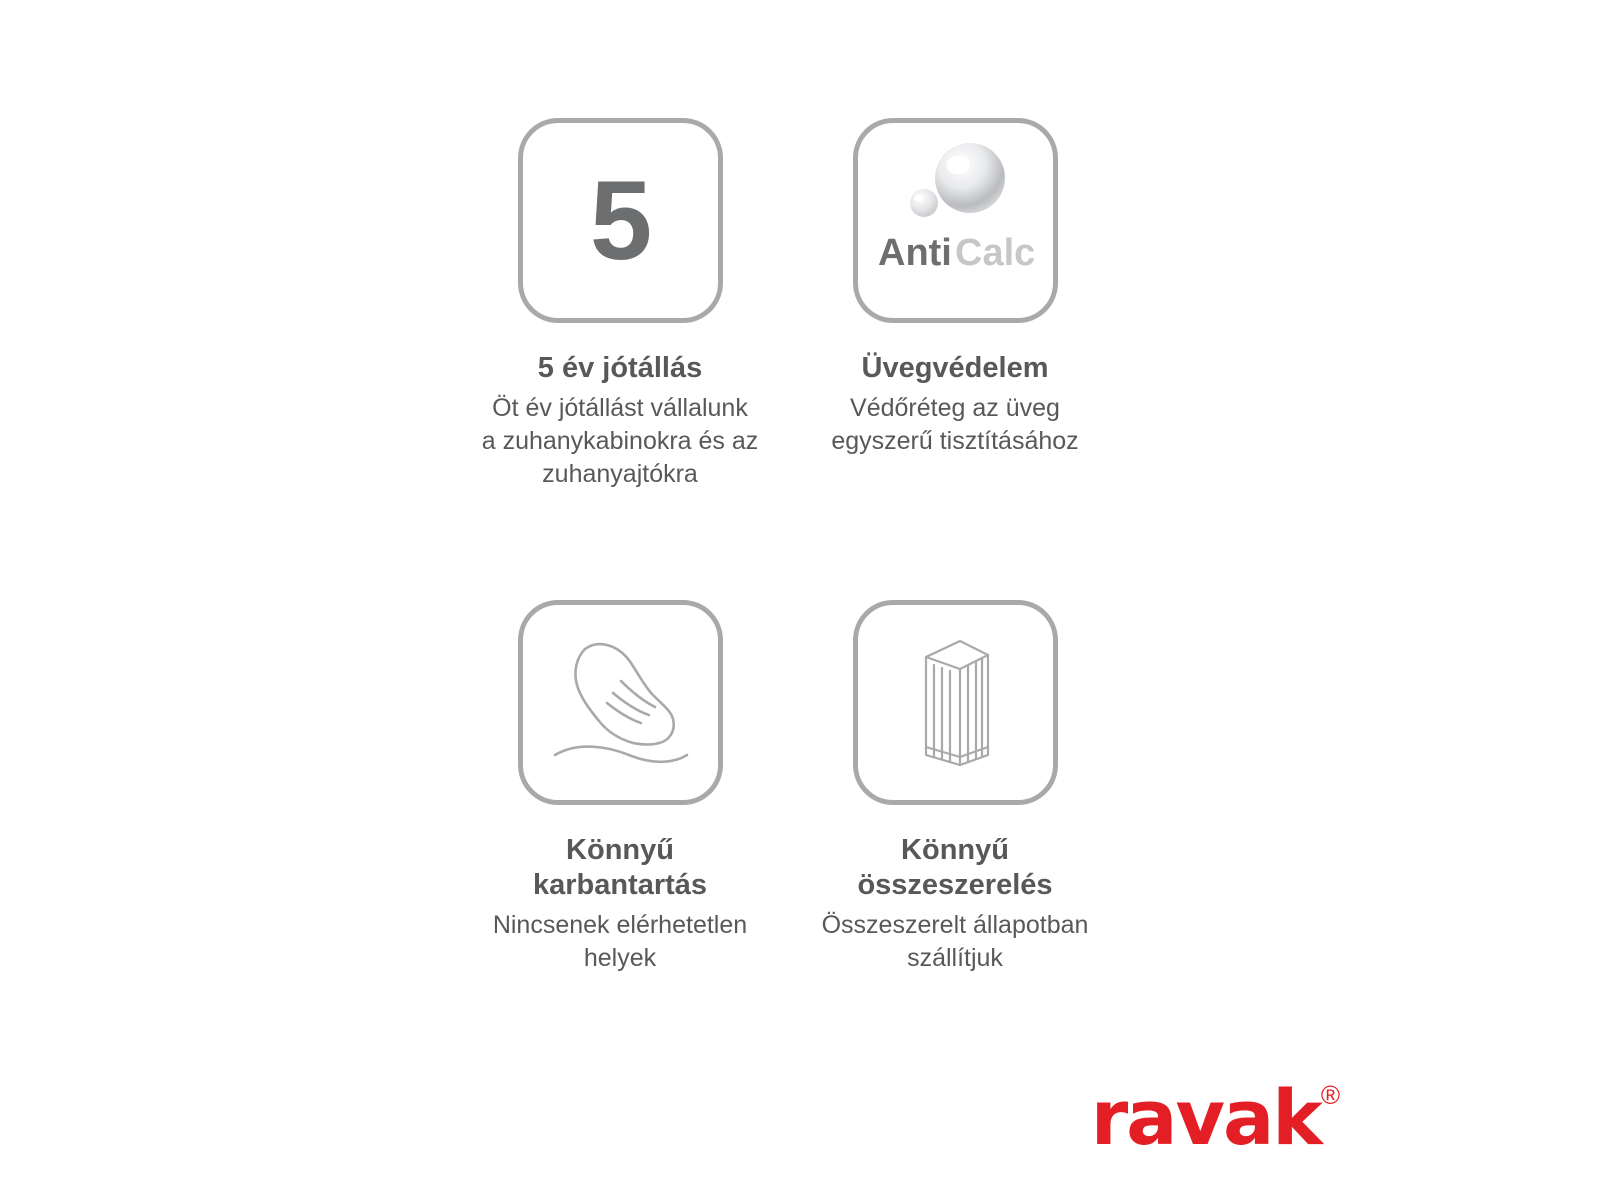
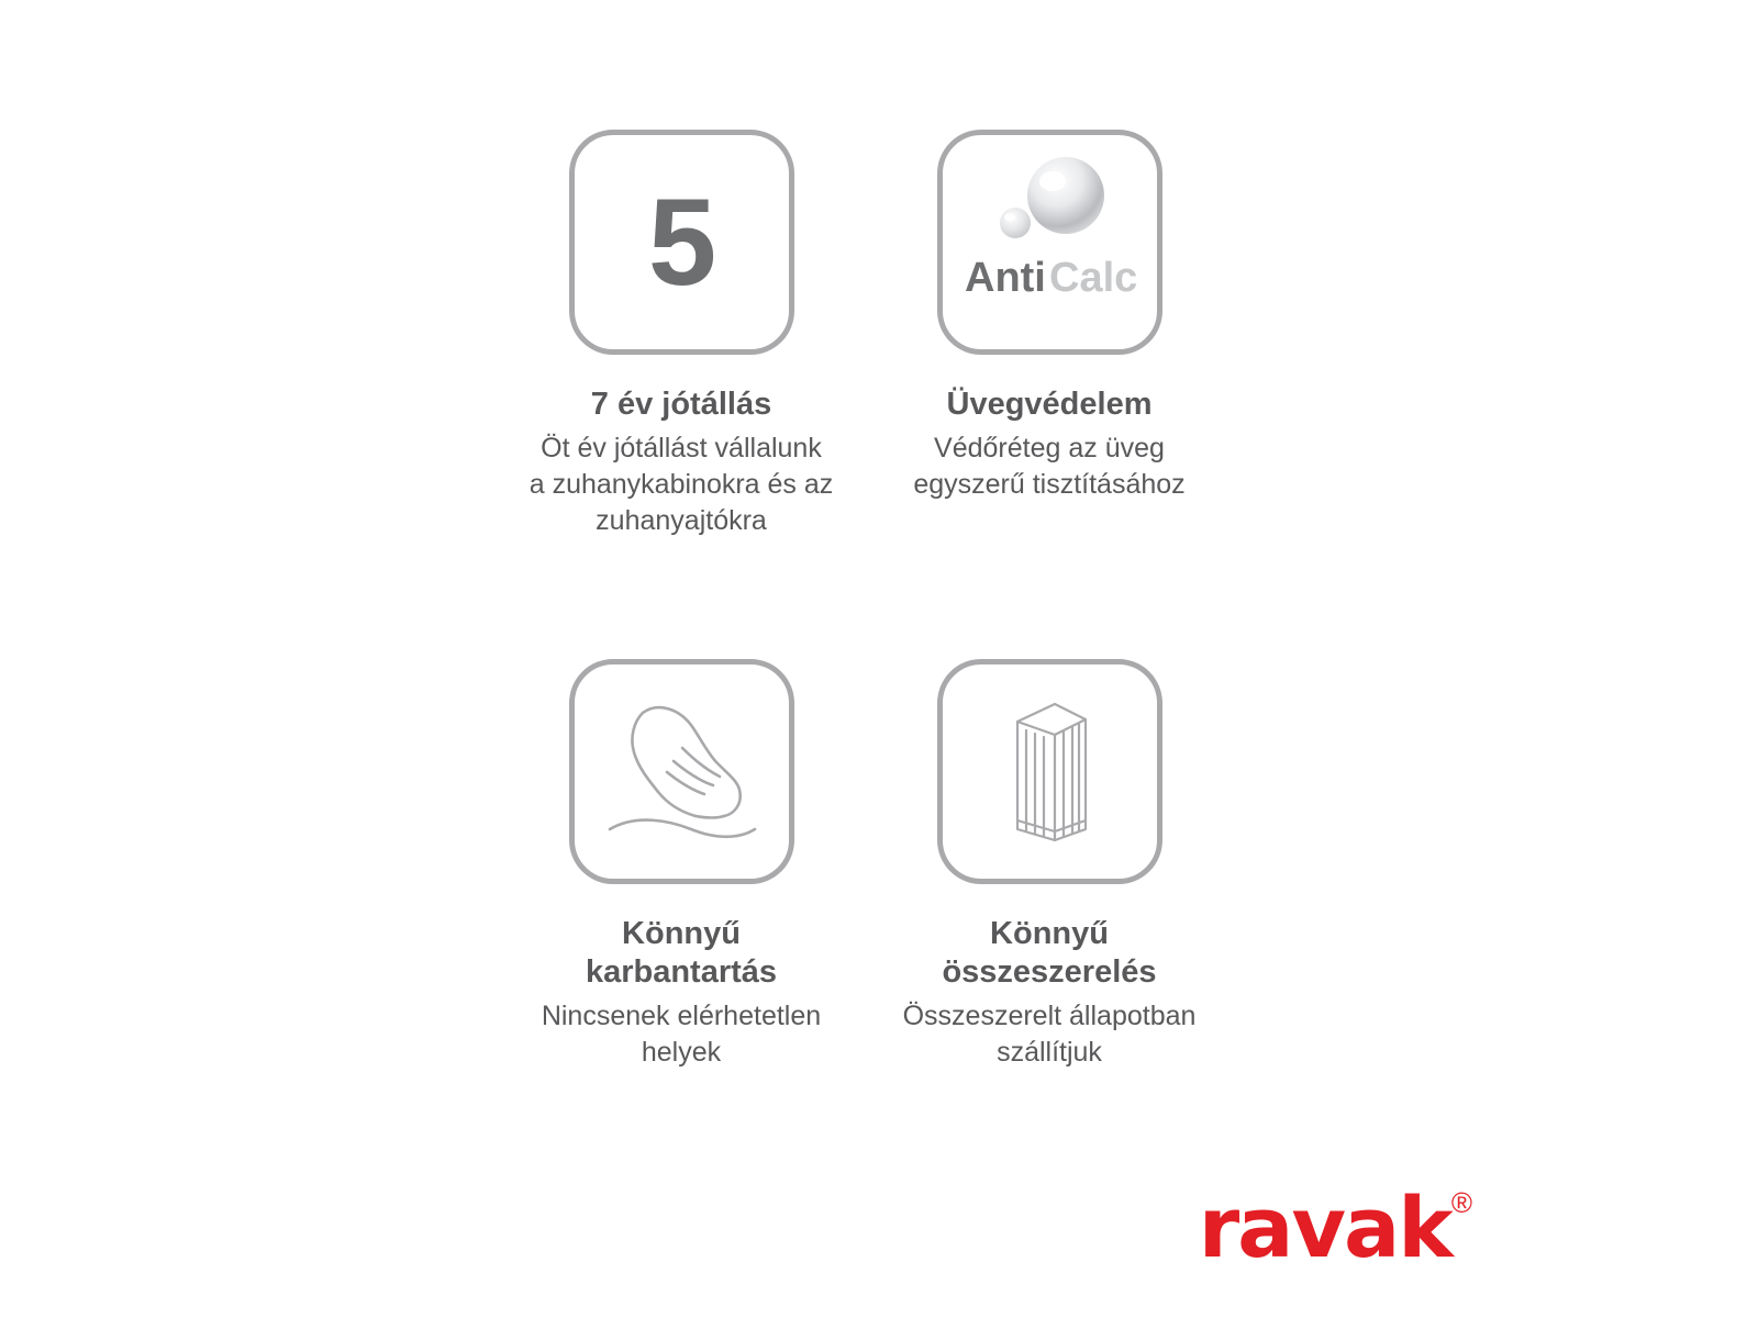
  5
- 5 év jótállás
+ 7 év jótállás
  Öt év jótállást vállalunk
  a zuhanykabinokra és az
  zuhanyajtókra
  Anti
  Calc
  Üvegvédelem
  Védőréteg az üveg
  egyszerű tisztításához
  Könnyű
  karbantartás
  Nincsenek elérhetetlen
  helyek
  Könnyű
  összeszerelés
  Összeszerelt állapotban
  szállítjuk
  ravak
  ®
